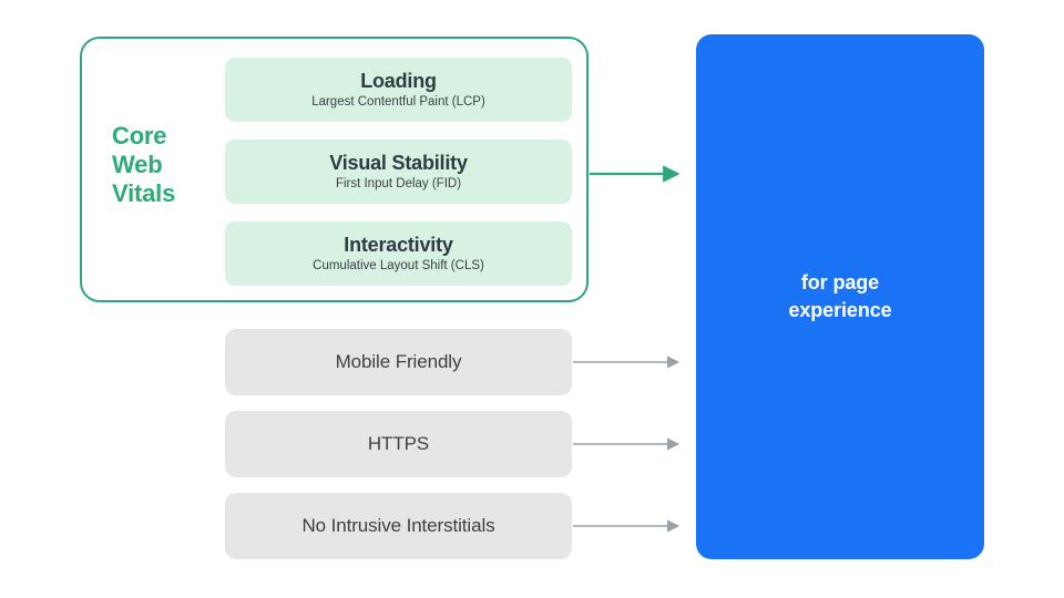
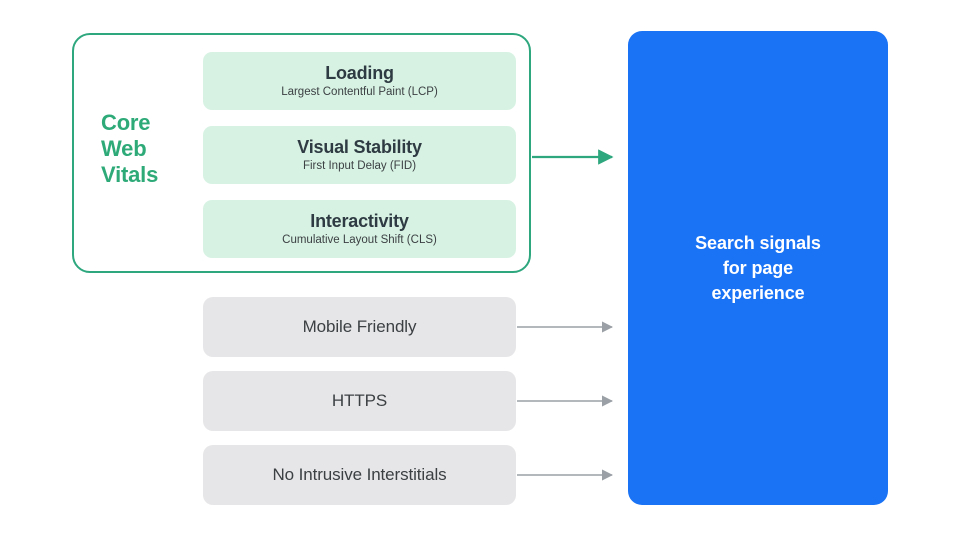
  Core
  Web
  Vitals
  Loading
  Largest Contentful Paint (LCP)
  Visual Stability
  First Input Delay (FID)
  Interactivity
  Cumulative Layout Shift (CLS)
  Mobile Friendly
  HTTPS
  No Intrusive Interstitials
+ Search signals
  for page
  experience
